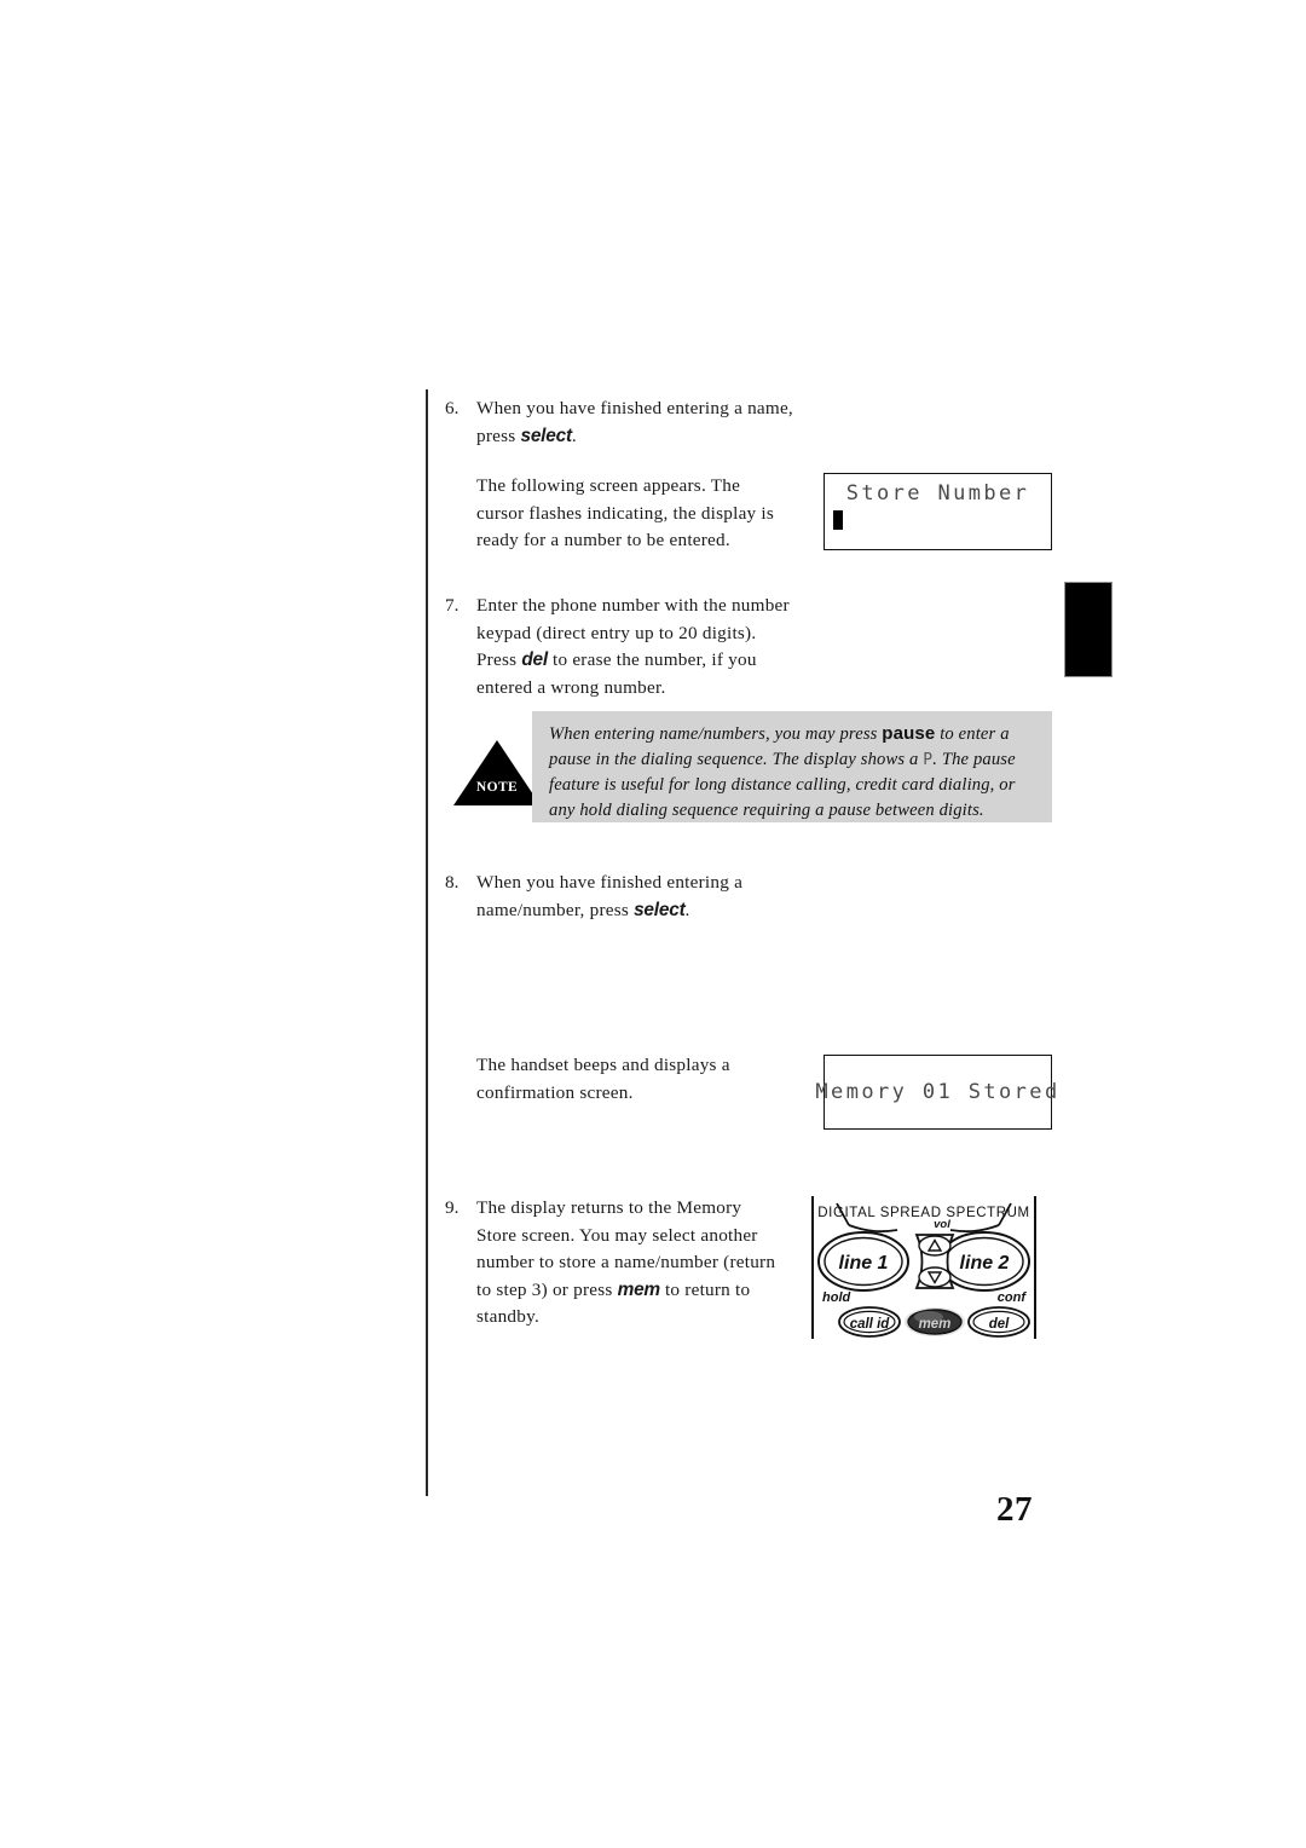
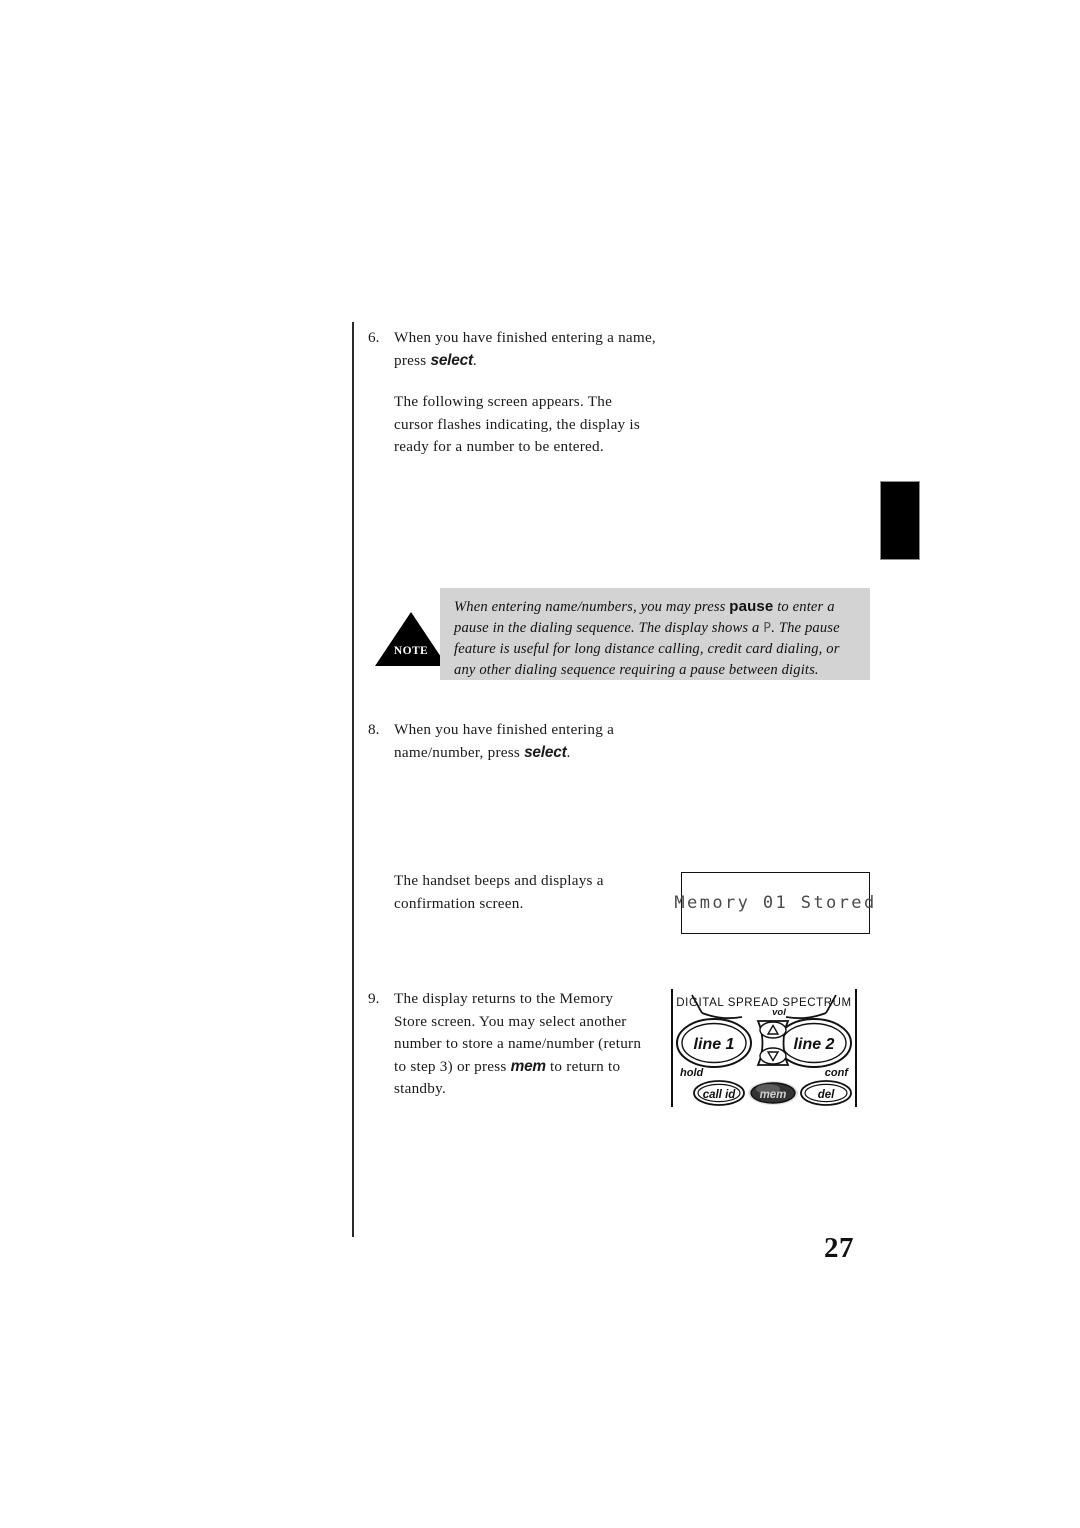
  6.
  When you have finished entering a name, press select.
  The following screen appears. The cursor flashes indicating, the display is ready for a number to be entered.
- Store Number
- 7.
- Enter the phone number with the number keypad (direct entry up to 20 digits). Press del to erase the number, if you entered a wrong number.
  NOTE
- When entering name/numbers, you may press pause to enter a pause in the dialing sequence. The display shows a P. The pause feature is useful for long distance calling, credit card dialing, or any hold dialing sequence requiring a pause between digits.
+ When entering name/numbers, you may press pause to enter a pause in the dialing sequence. The display shows a P. The pause feature is useful for long distance calling, credit card dialing, or any other dialing sequence requiring a pause between digits.
  8.
  When you have finished entering a name/number, press select.
  The handset beeps and displays a confirmation screen.
  Memory 01 Stored
  9.
  The display returns to the Memory Store screen. You may select another number to store a name/number (return to step 3) or press mem to return to standby.
  DIGITAL SPREAD SPECTRUM
  vol
  line 1
  line 2
  hold
  conf
  call id
  mem
  del
  27
